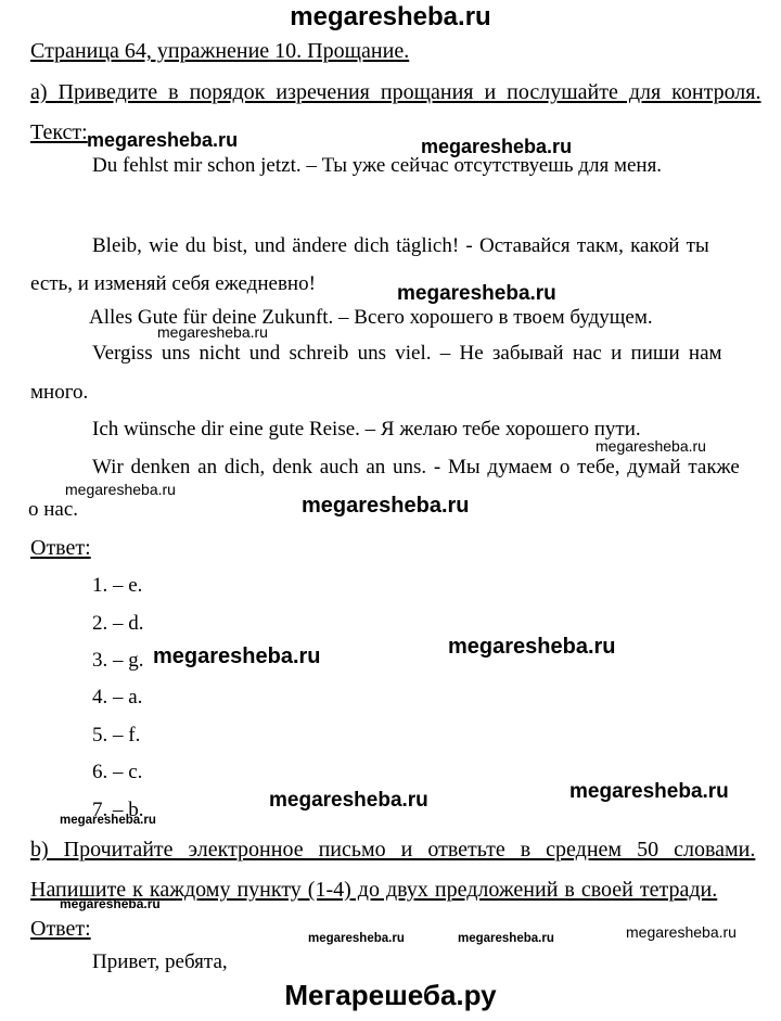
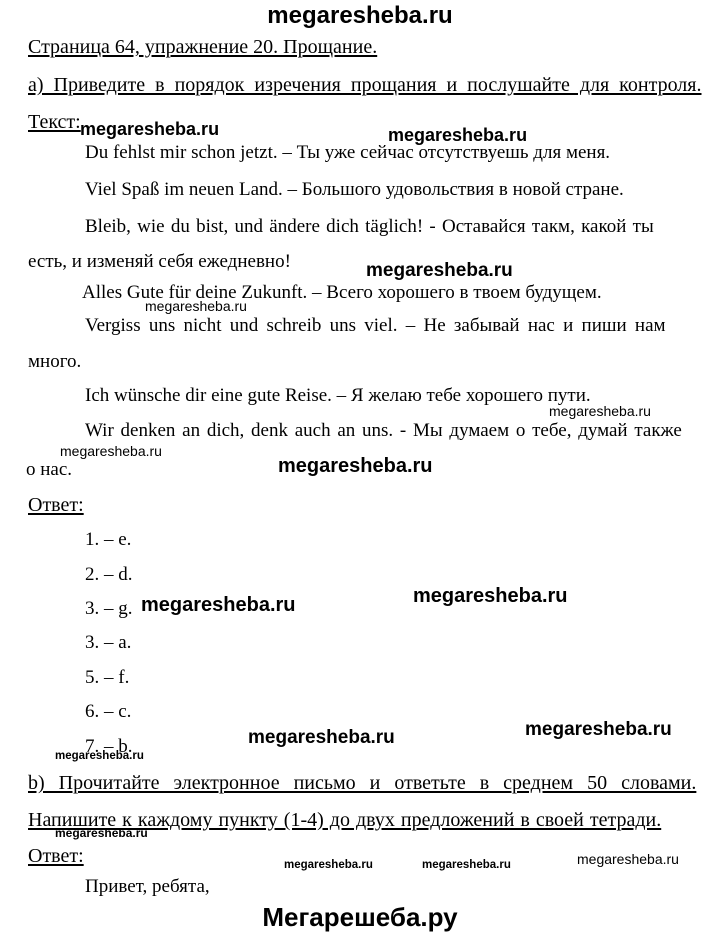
  megaresheba.ru
- Страница 64, упражнение 10. Прощание.
+ Страница 64, упражнение 20. Прощание.
  а) Приведите в порядок изречения прощания и послушайте для контроля.
  Текст:
  megaresheba.ru
  megaresheba.ru
  Du fehlst mir schon jetzt. – Ты уже сейчас отсутствуешь для меня.
+ Viel Spaß im neuen Land. – Большого удовольствия в новой стране.
  Bleib, wie du bist, und ändere dich täglich! - Оставайся такм, какой ты
  есть, и изменяй себя ежедневно!
  megaresheba.ru
  Alles Gute für deine Zukunft. – Всего хорошего в твоем будущем.
  megaresheba.ru
  Vergiss uns nicht und schreib uns viel. – Не забывай нас и пиши нам
  много.
  Ich wünsche dir eine gute Reise. – Я желаю тебе хорошего пути.
  megaresheba.ru
  Wir denken an dich, denk auch an uns. - Мы думаем о тебе, думай также
  megaresheba.ru
  о нас.
  megaresheba.ru
  Ответ:
  1. – e.
  2. – d.
  3. – g.
  megaresheba.ru
  megaresheba.ru
- 4. – a.
+ 3. – a.
  5. – f.
  6. – c.
  7. – b.
  megaresheba.ru
  megaresheba.ru
  megaresheba.ru
  b) Прочитайте электронное письмо и ответьте в среднем 50 словами.
  Напишите к каждому пункту (1-4) до двух предложений в своей тетради.
  megaresheba.ru
  Ответ:
  megaresheba.ru
  megaresheba.ru
  megaresheba.ru
  Привет, ребята,
  Мегарешеба.ру
